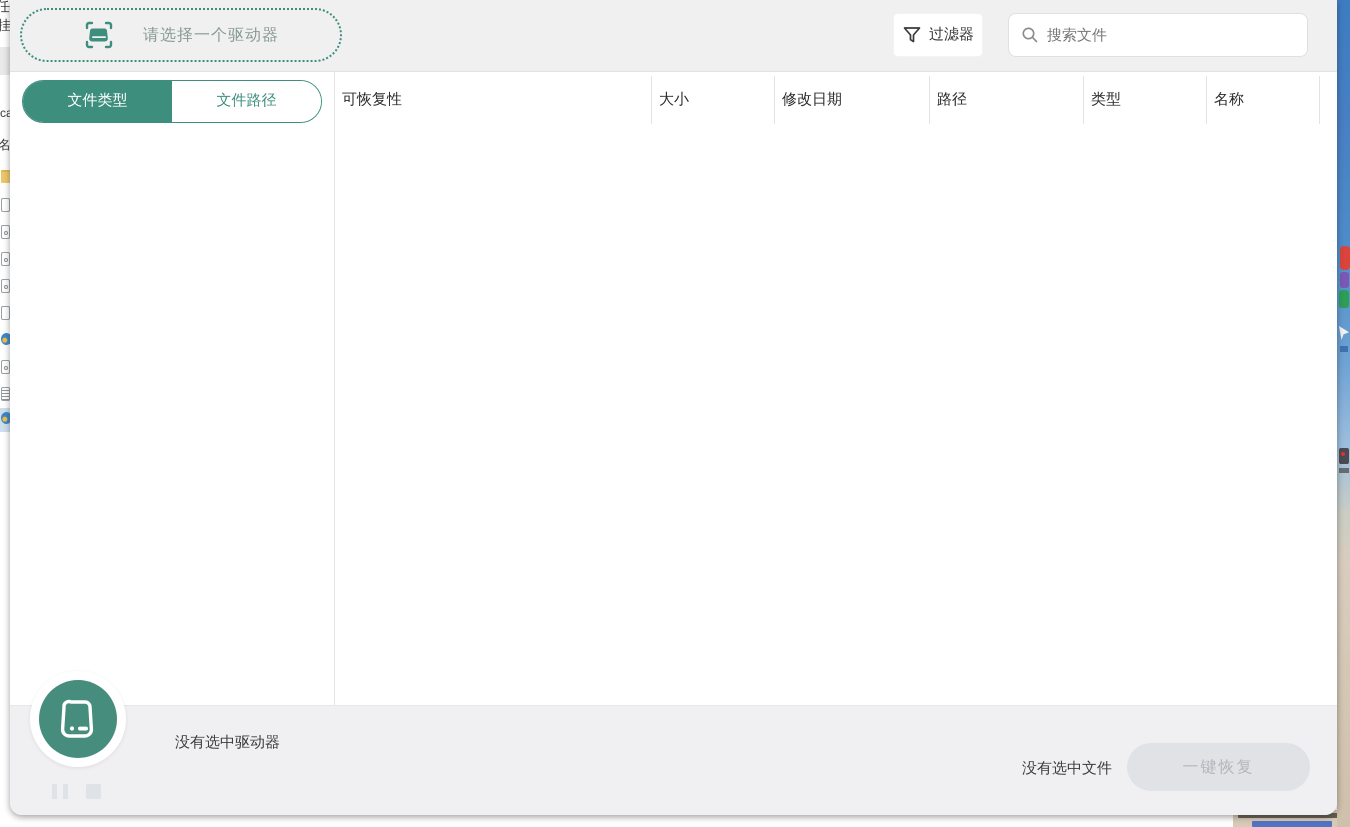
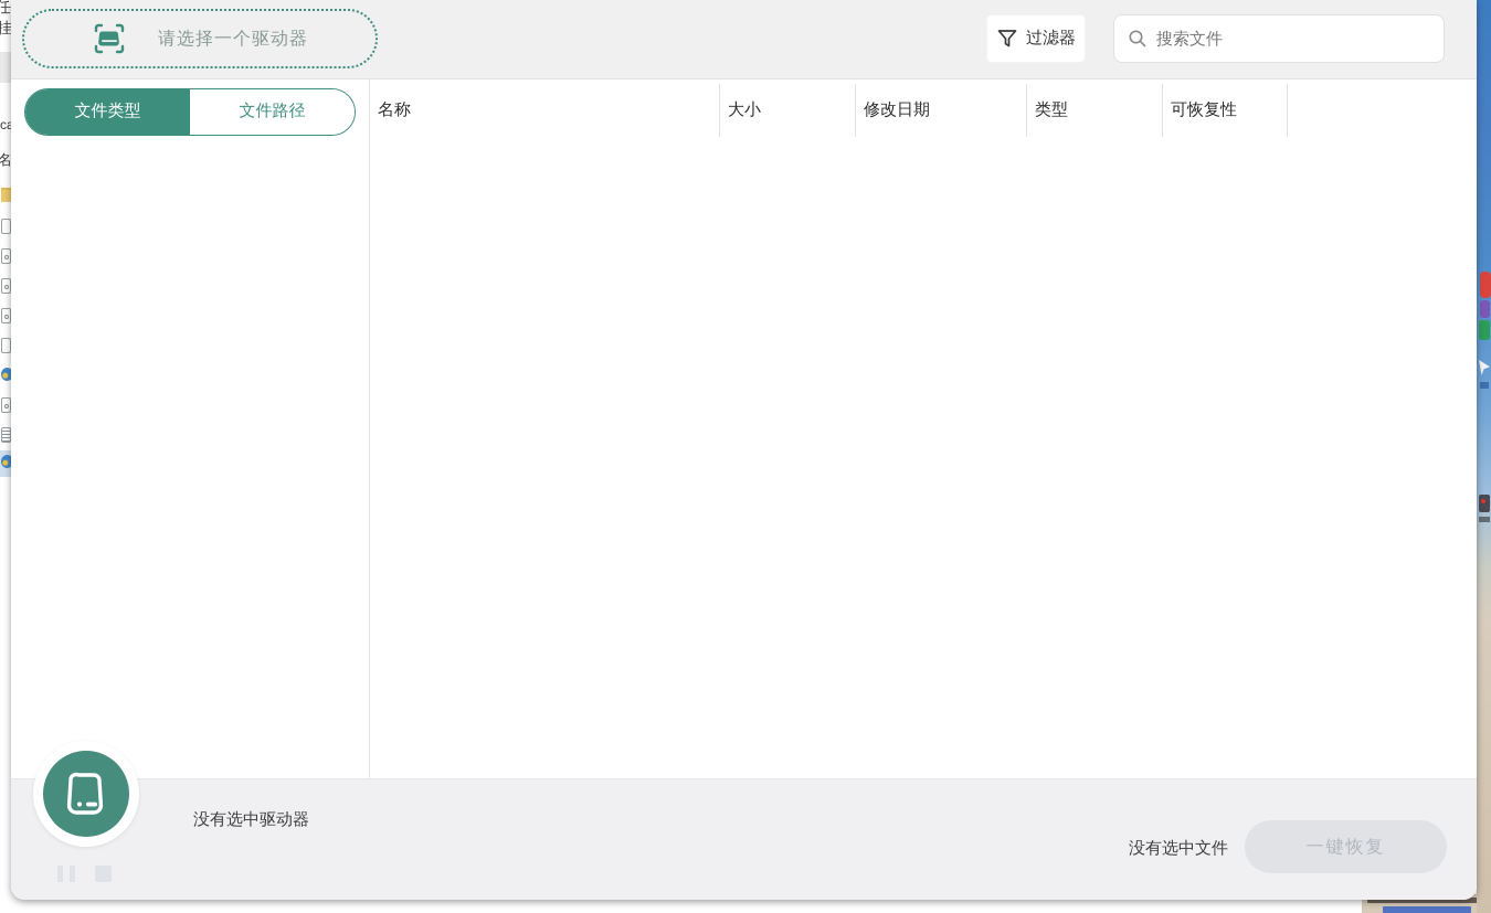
  任
  挂
  名
  请选择一个驱动器
  过滤器
  搜索文件
  文件类型
  文件路径
- 可恢复性
+ 名称
  大小
  修改日期
- 路径
  类型
- 名称
+ 可恢复性
  没有选中驱动器
  没有选中文件
  一键恢复
